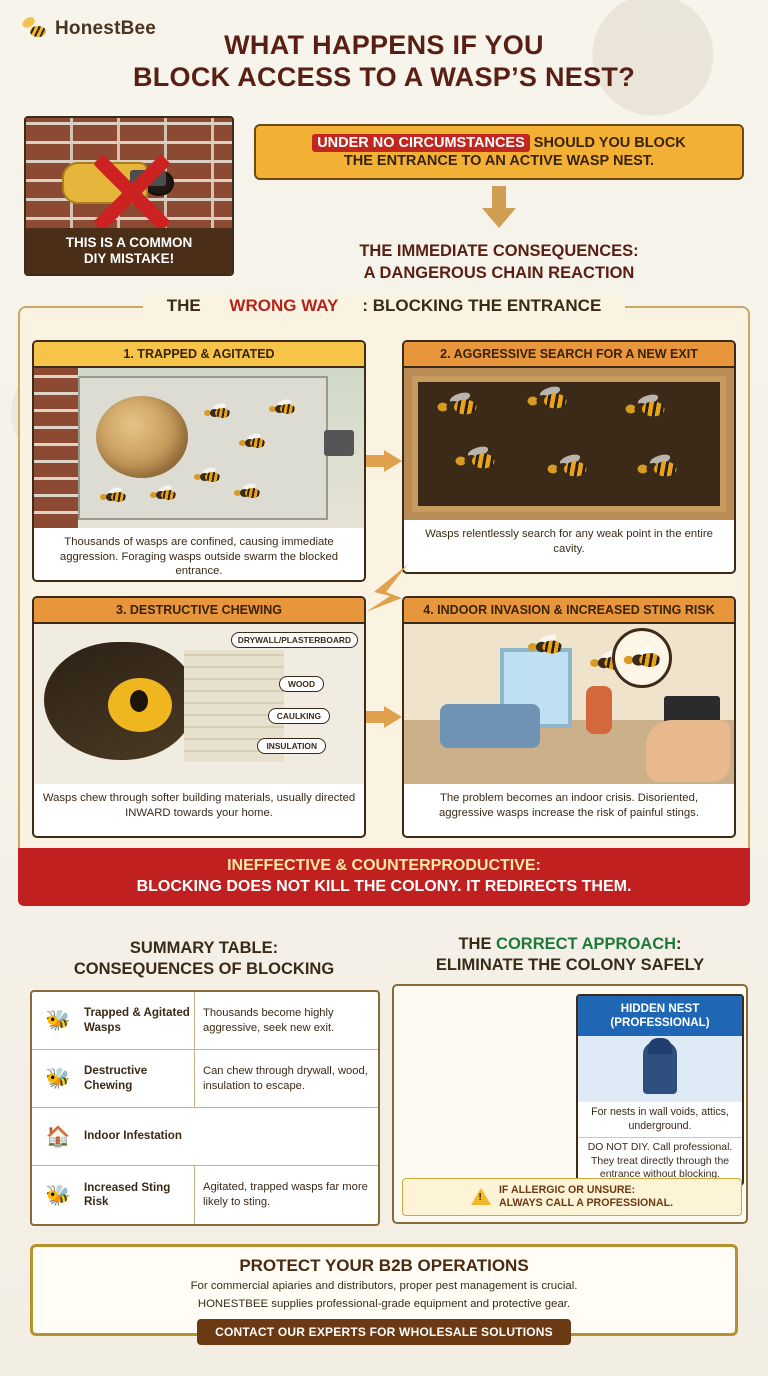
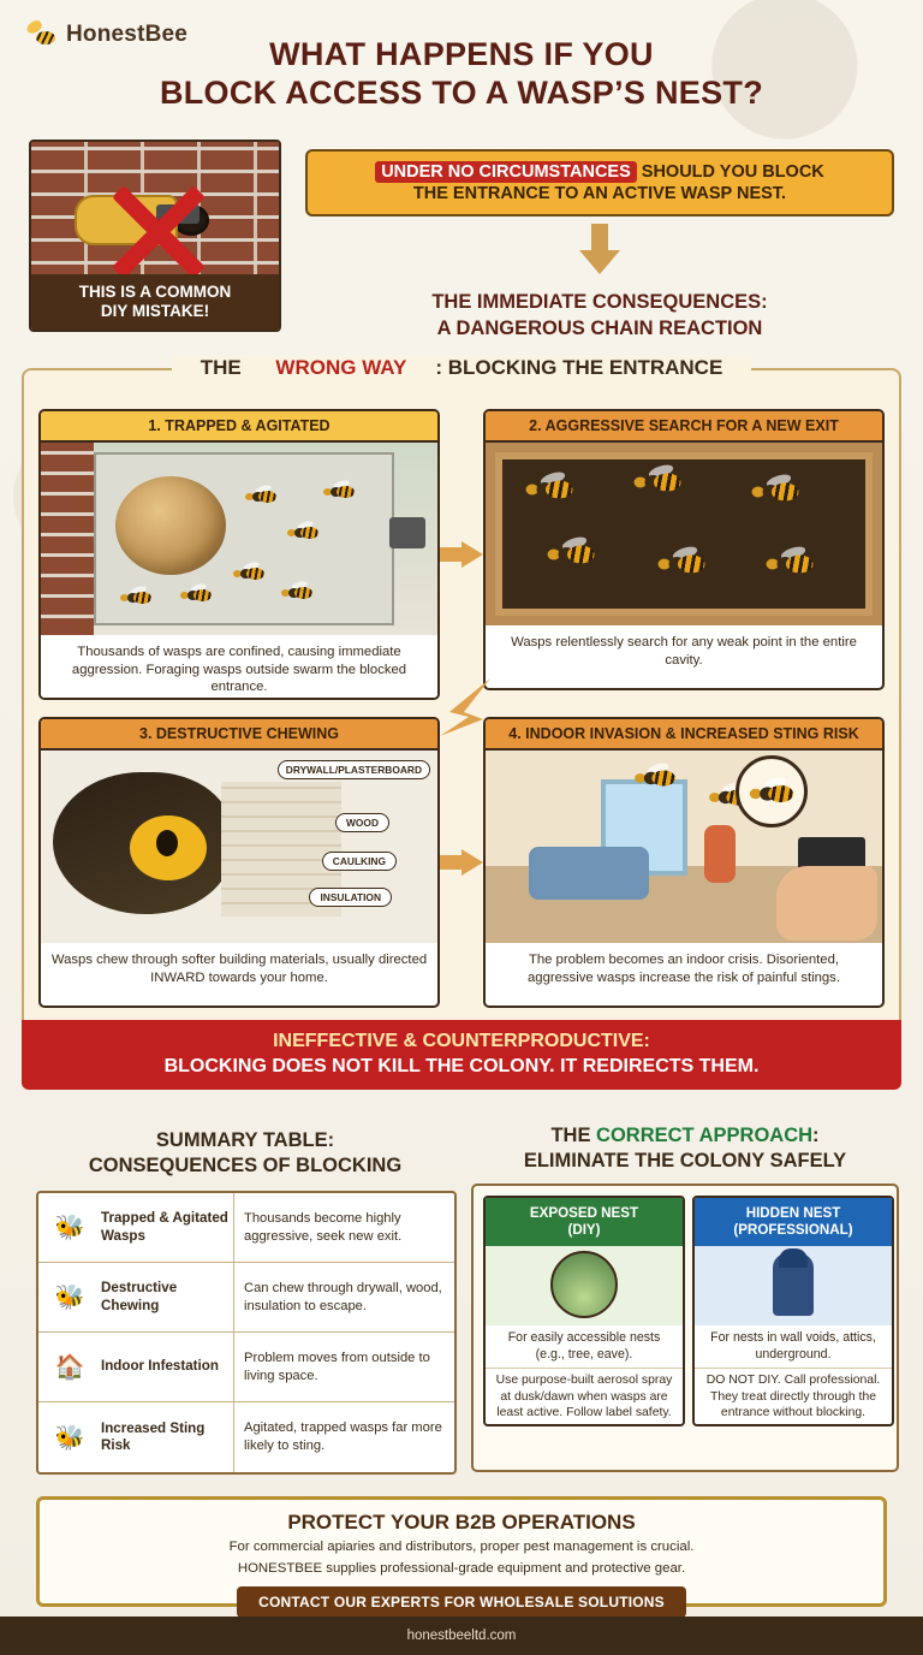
  HonestBee
  WHAT HAPPENS IF YOU
  BLOCK ACCESS TO A WASP’S NEST?
  THIS IS A COMMON
  DIY MISTAKE!
  UNDER NO CIRCUMSTANCES SHOULD YOU BLOCK
  THE ENTRANCE TO AN ACTIVE WASP NEST.
  THE IMMEDIATE CONSEQUENCES:
  A DANGEROUS CHAIN REACTION
  THE WRONG WAY : BLOCKING THE ENTRANCE
  1. TRAPPED & AGITATED
  Thousands of wasps are confined, causing immediate aggression. Foraging wasps outside swarm the blocked entrance.
  2. AGGRESSIVE SEARCH FOR A NEW EXIT
  Wasps relentlessly search for any weak point in the entire cavity.
  3. DESTRUCTIVE CHEWING
  DRYWALL/PLASTERBOARD
  WOOD
  CAULKING
  INSULATION
  Wasps chew through softer building materials, usually directed INWARD towards your home.
  4. INDOOR INVASION & INCREASED STING RISK
  The problem becomes an indoor crisis. Disoriented, aggressive wasps increase the risk of painful stings.
  INEFFECTIVE & COUNTERPRODUCTIVE:
  BLOCKING DOES NOT KILL THE COLONY. IT REDIRECTS THEM.
  SUMMARY TABLE:
  CONSEQUENCES OF BLOCKING
  🐝
  Trapped & Agitated Wasps
  Thousands become highly aggressive, seek new exit.
  🐝
  Destructive Chewing
  Can chew through drywall, wood, insulation to escape.
  🏠
  Indoor Infestation
+ Problem moves from outside to living space.
  🐝
  Increased Sting Risk
  Agitated, trapped wasps far more likely to sting.
  THE CORRECT APPROACH:
  ELIMINATE THE COLONY SAFELY
+ EXPOSED NEST
+ (DIY)
+ For easily accessible nests (e.g., tree, eave).
+ Use purpose-built aerosol spray at dusk/dawn when wasps are least active. Follow label safety.
  HIDDEN NEST
  (PROFESSIONAL)
  For nests in wall voids, attics, underground.
  DO NOT DIY. Call professional. They treat directly through the entrance without blocking.
- IF ALLERGIC OR UNSURE:
- ALWAYS CALL A PROFESSIONAL.
  PROTECT YOUR B2B OPERATIONS
  For commercial apiaries and distributors, proper pest management is crucial.
  HONESTBEE supplies professional-grade equipment and protective gear.
  CONTACT OUR EXPERTS FOR WHOLESALE SOLUTIONS
+ honestbeeltd.com
